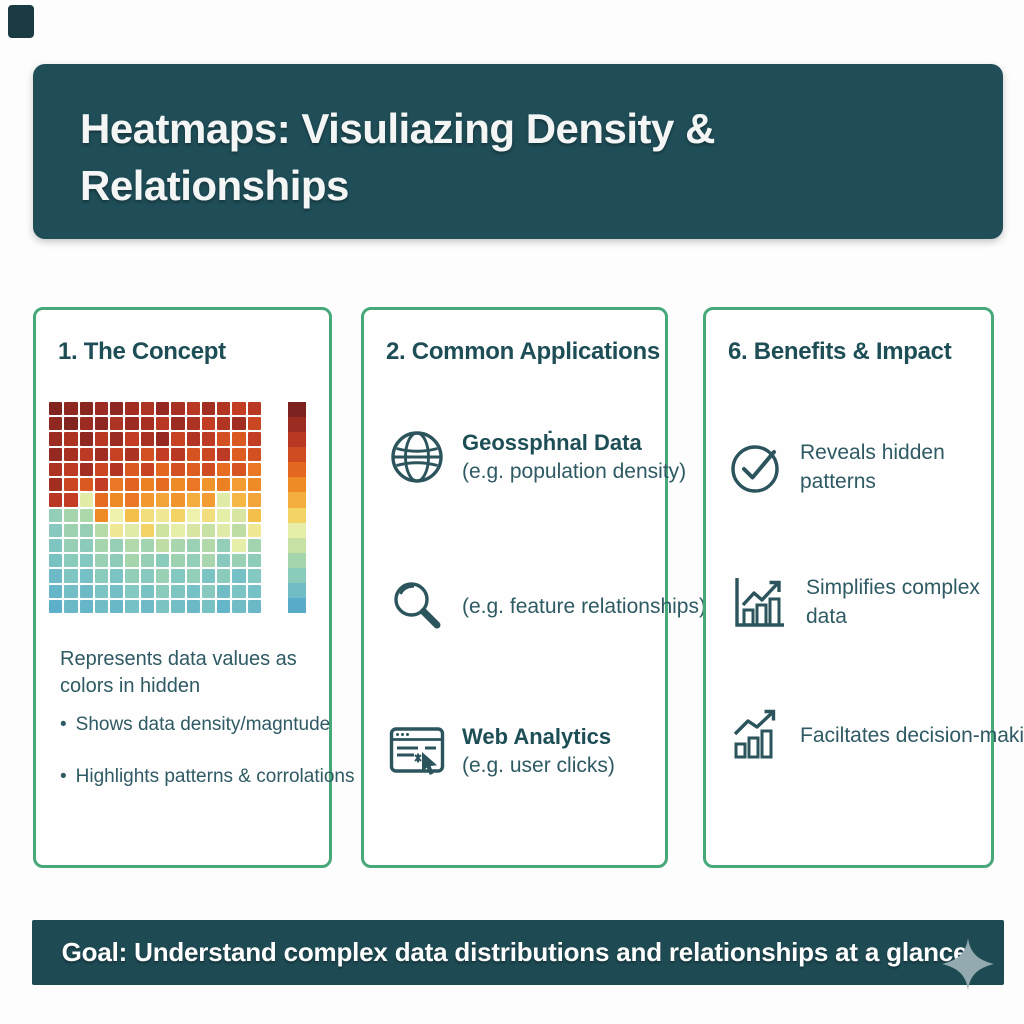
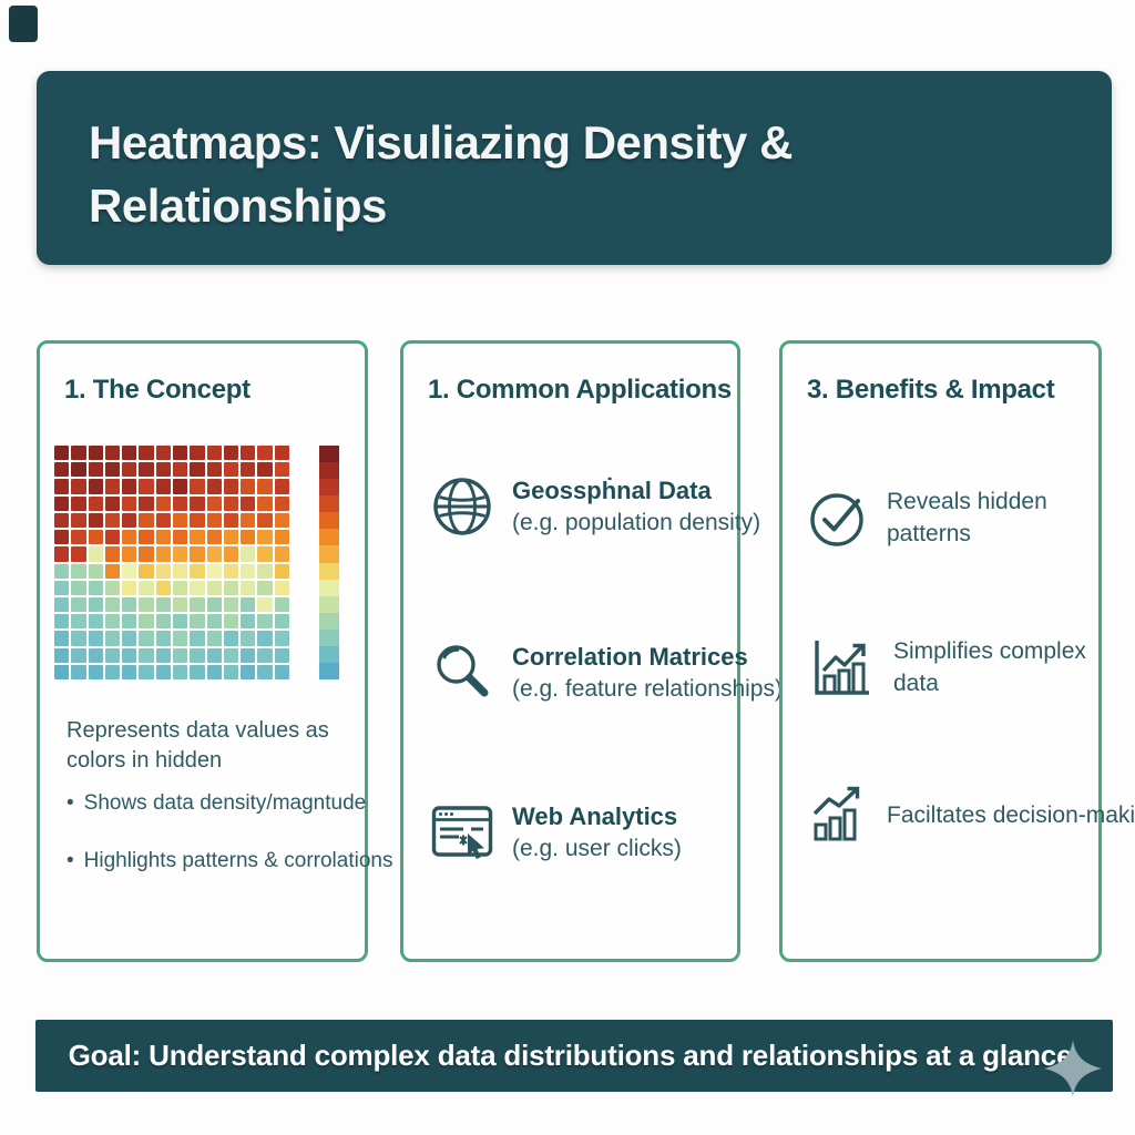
  Heatmaps: Visuliazing Density & Relationships
  1. The Concept
  Represents data values as colors in hidden
  •
  Shows data density/magntude
  •
  Highlights patterns & corrolations
- 2. Common Applications
+ 1. Common Applications
  Geosspḣnal Data
  (e.g. population density)
+ Correlation Matrices
  (e.g. feature relationships
  Web Analytics
  (e.g. user clicks)
- 6. Benefits & Impact
+ 3. Benefits & Impact
  Reveals hidden patterns
  Simplifies complex data
  Faciltates decision-maki
  Goal: Understand complex data distributions and relationships at a glance
